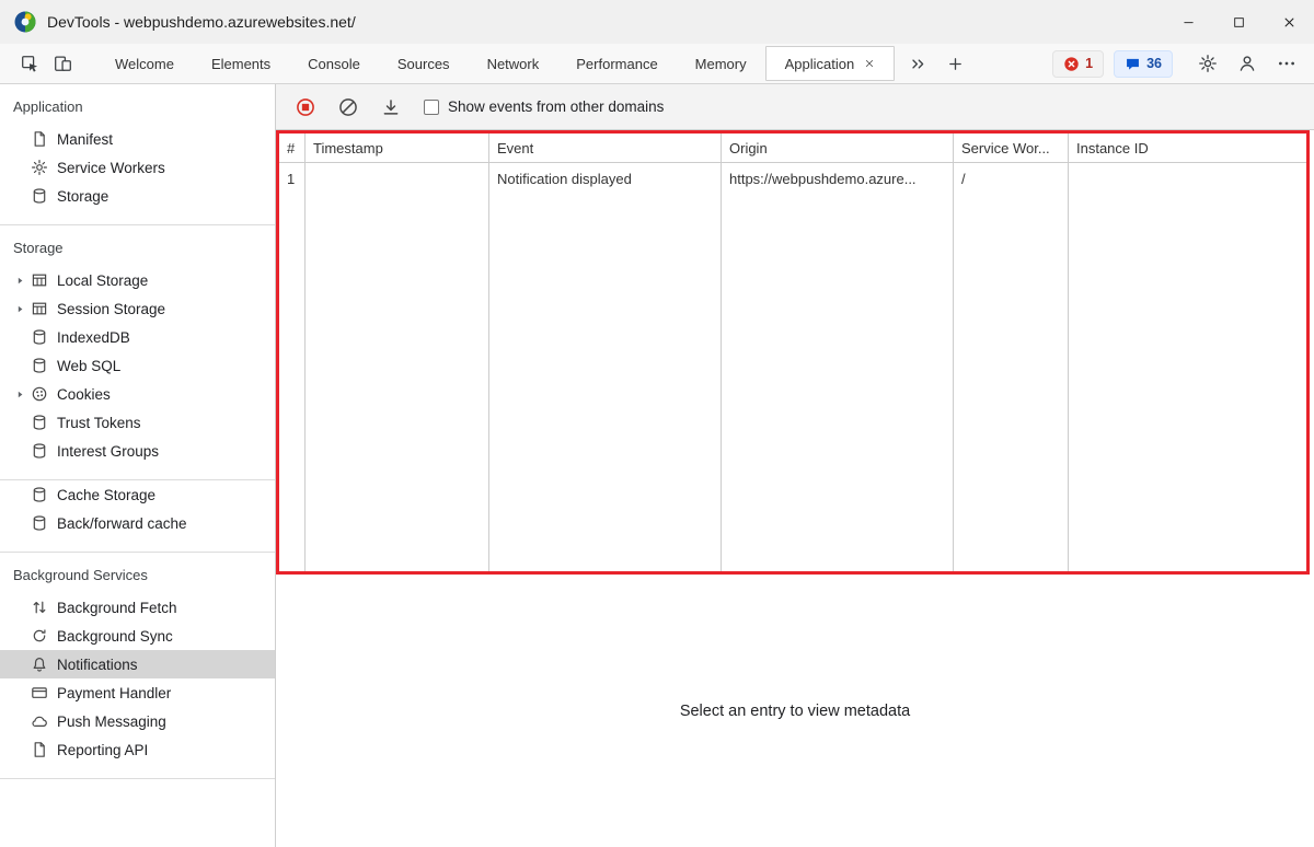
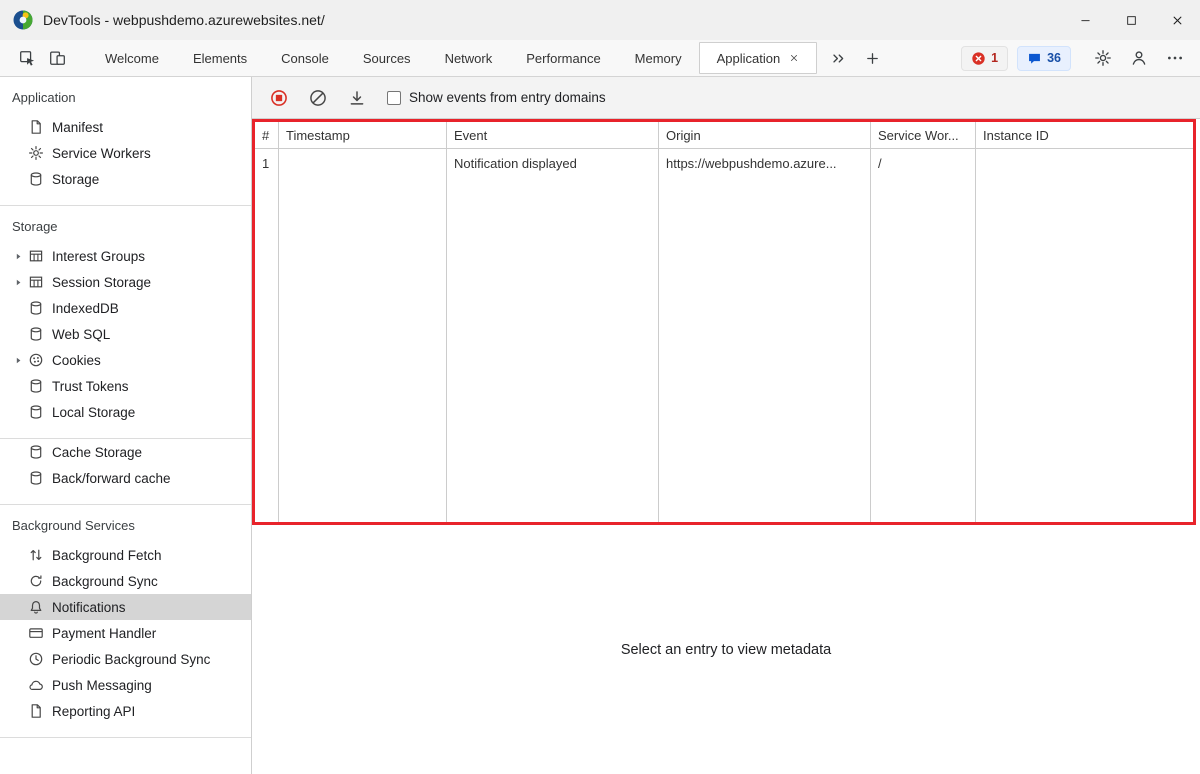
  DevTools - webpushdemo.azurewebsites.net/
  Welcome
  Elements
  Console
  Sources
  Network
  Performance
  Memory
  Application
  1
  36
  Application
  Manifest
  Service Workers
  Storage
  Storage
- Local Storage
+ Interest Groups
  Session Storage
  IndexedDB
  Web SQL
  Cookies
  Trust Tokens
- Interest Groups
+ Local Storage
  Cache Storage
  Back/forward cache
  Background Services
  Background Fetch
  Background Sync
  Notifications
  Payment Handler
+ Periodic Background Sync
  Push Messaging
  Reporting API
- Show events from other domains
+ Show events from entry domains
  #
  1
  Timestamp
  Event
  Notification displayed
  Origin
  https://webpushdemo.azure...
  Service Wor...
  /
  Instance ID
  Select an entry to view metadata
